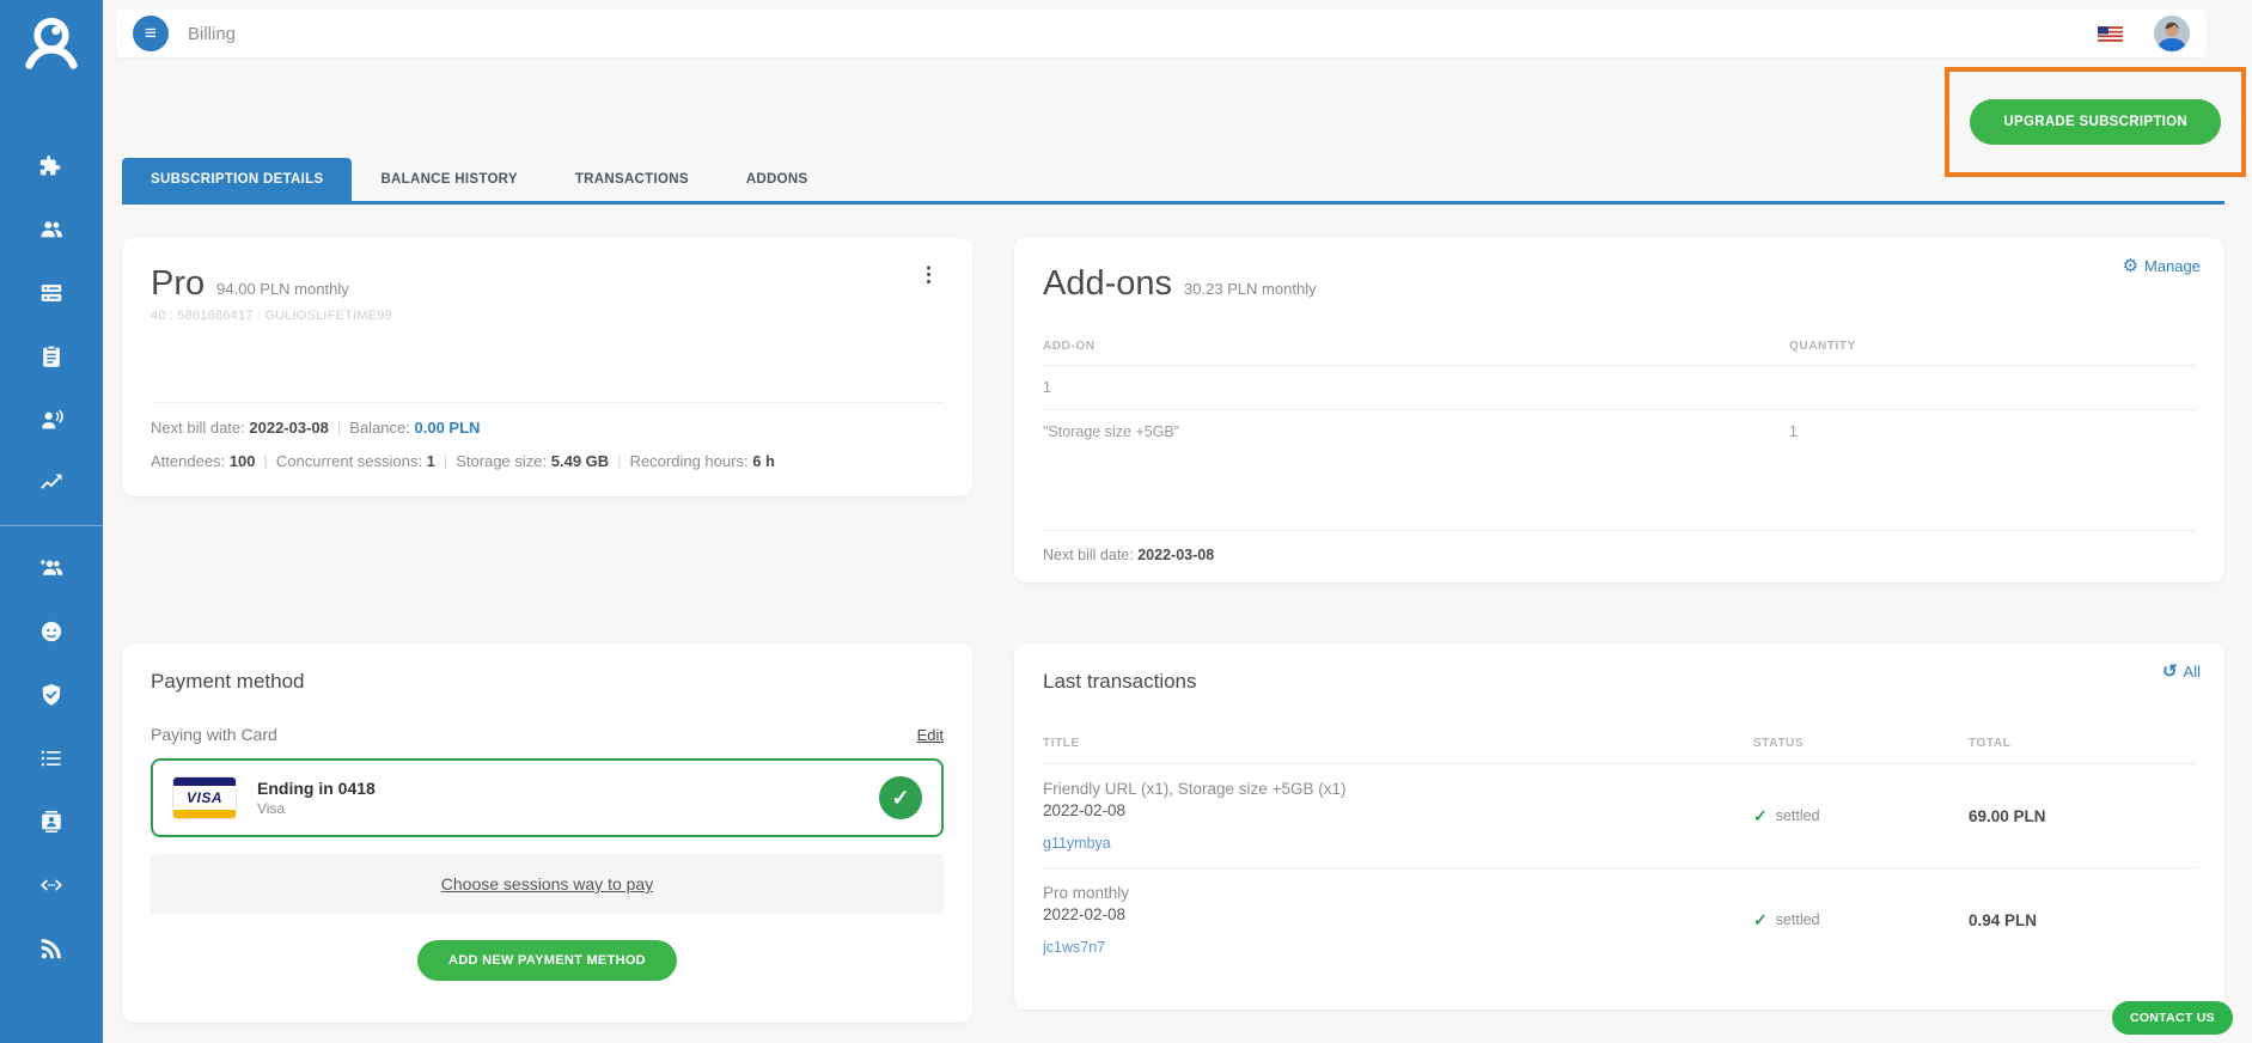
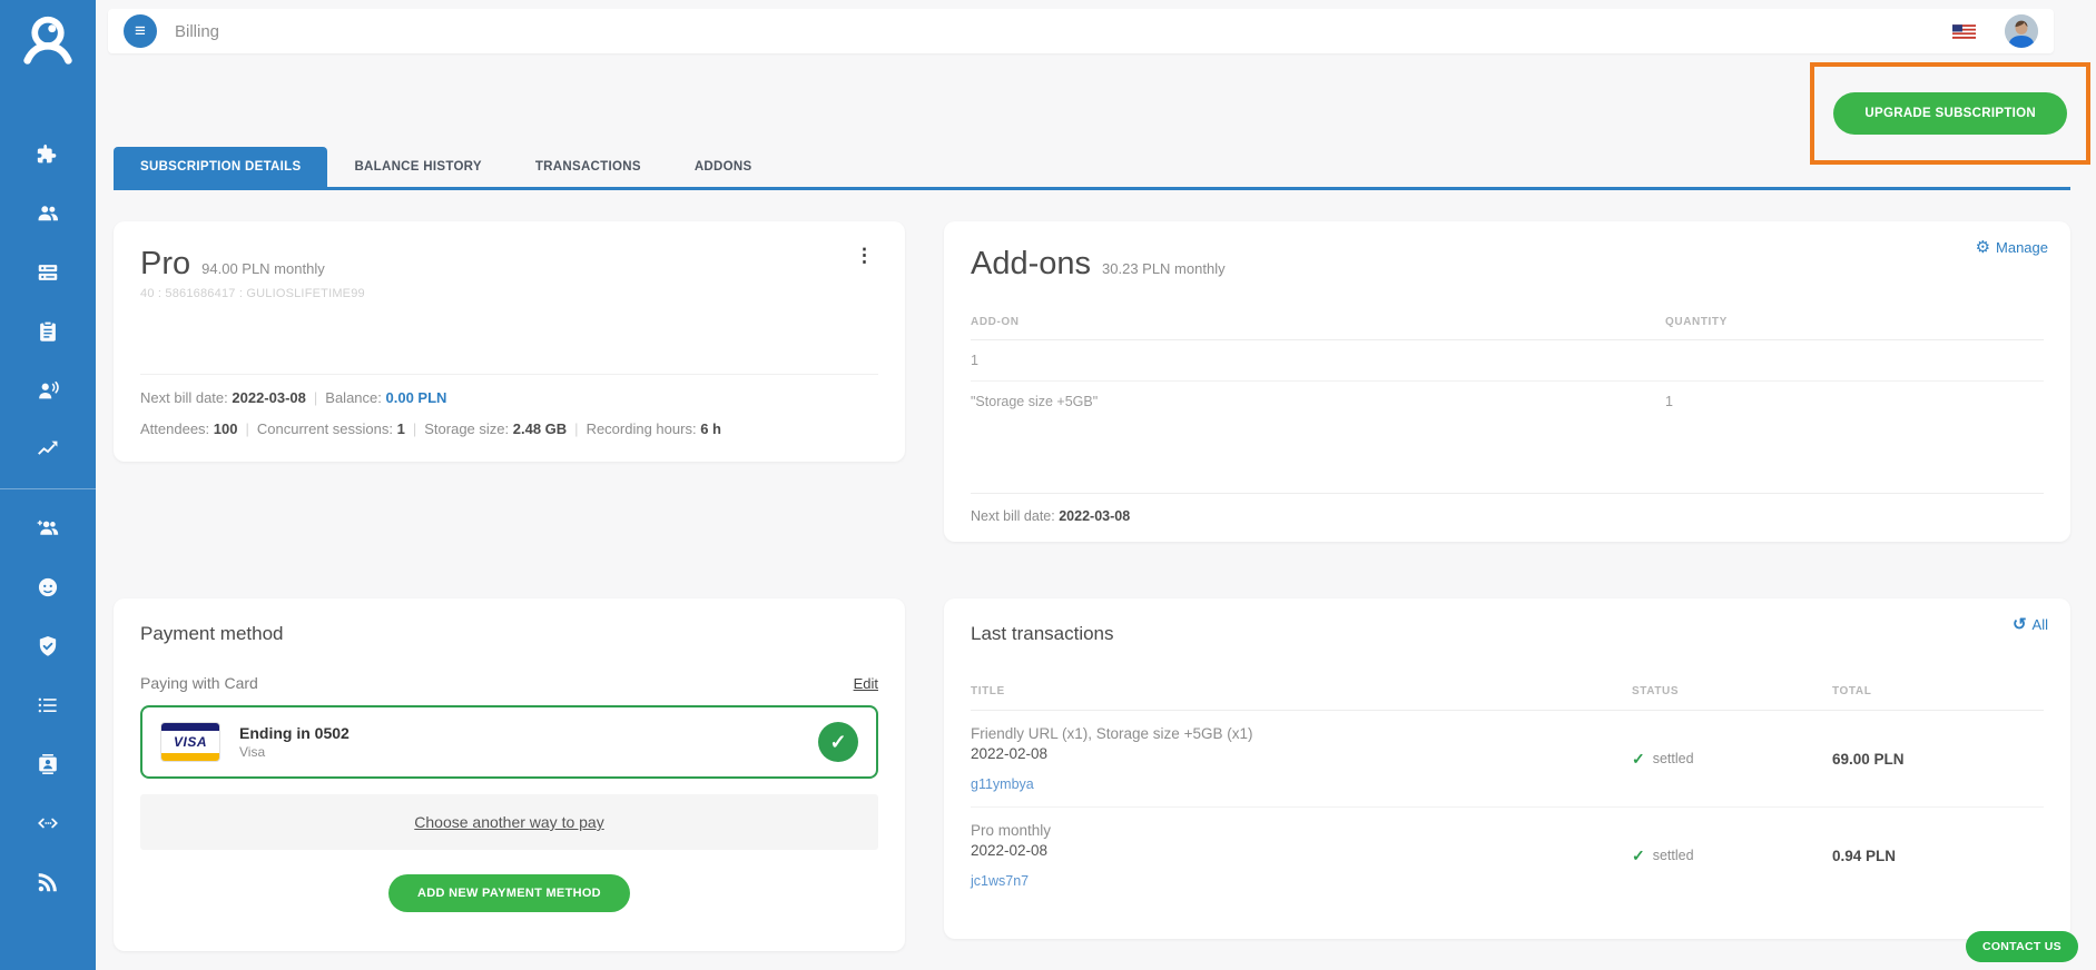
  Billing
  UPGRADE SUBSCRIPTION
  SUBSCRIPTION DETAILS
  BALANCE HISTORY
  TRANSACTIONS
  ADDONS
  Pro
  94.00 PLN monthly
  40 : 5861686417 : GULIOSLIFETIME99
  Next bill date: 2022-03-08 | Balance: 0.00 PLN
- Attendees: 100 | Concurrent sessions: 1 | Storage size: 5.49 GB | Recording hours: 6 h
+ Attendees: 100 | Concurrent sessions: 1 | Storage size: 2.48 GB | Recording hours: 6 h
  Manage
  Add-ons
  30.23 PLN monthly
  ADD-ON
  QUANTITY
  1
  "Storage size +5GB"
  1
  Next bill date: 2022-03-08
  Payment method
  Paying with Card
  Edit
  VISA
- Ending in 0418
+ Ending in 0502
  Visa
- Choose sessions way to pay
+ Choose another way to pay
  ADD NEW PAYMENT METHOD
  All
  Last transactions
  TITLE
  STATUS
  TOTAL
  Friendly URL (x1), Storage size +5GB (x1)
  2022-02-08
  g11ymbya
  settled
  69.00 PLN
  Pro monthly
  2022-02-08
  jc1ws7n7
  settled
  0.94 PLN
  CONTACT US
